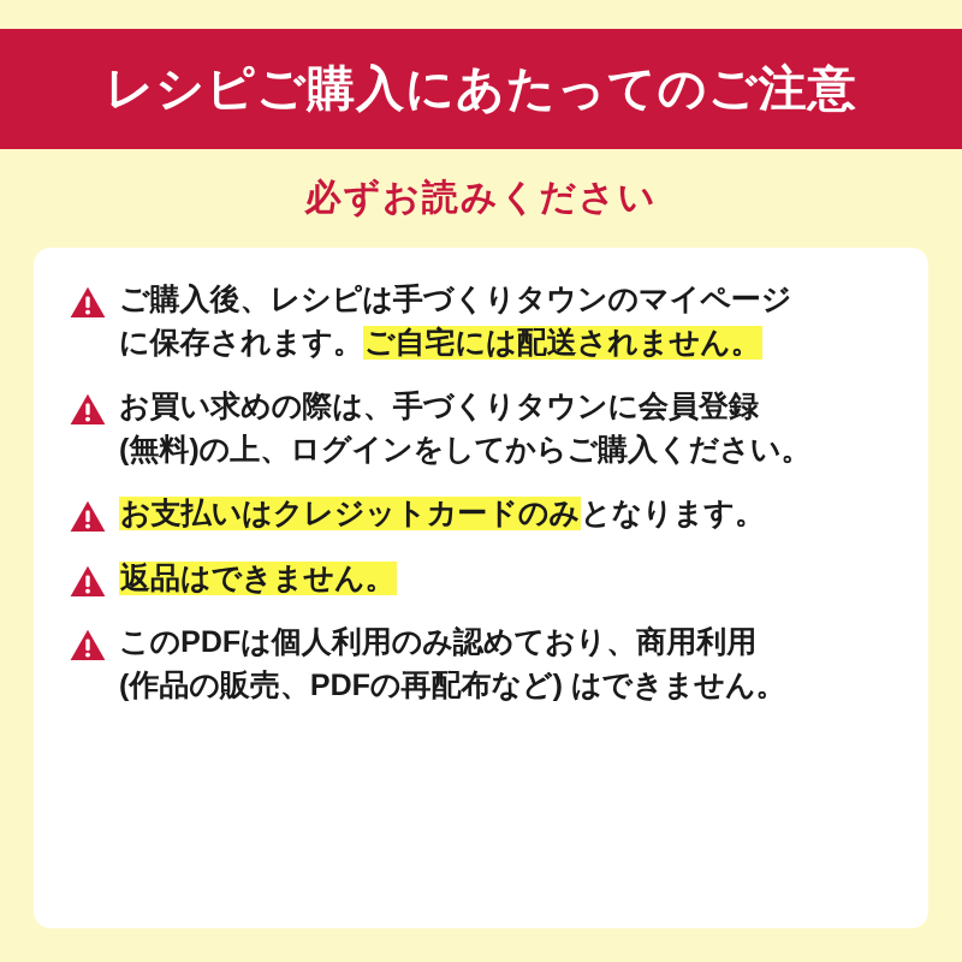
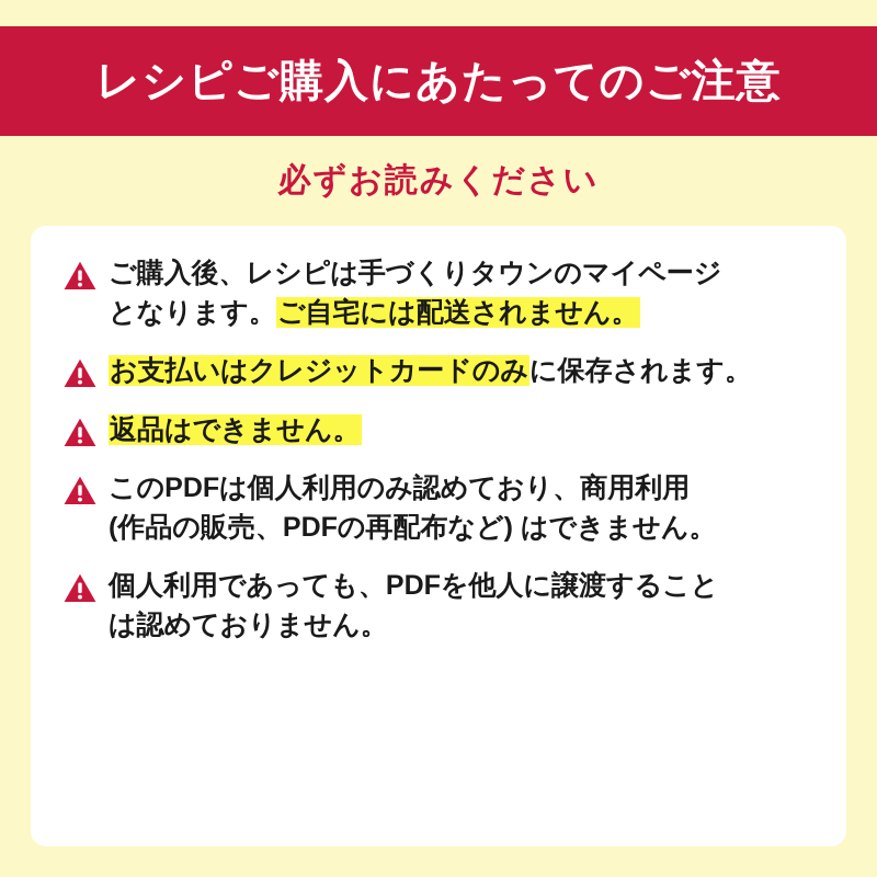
  レシピご購入にあたってのご注意
  必ずお読みください
  ご購入後、レシピは手づくりタウンのマイページ
- に保存されます。ご自宅には配送されません。
+ となります。ご自宅には配送されません。
- お買い求めの際は、手づくりタウンに会員登録
- (無料)の上、ログインをしてからご購入ください。
- お支払いはクレジットカードのみとなります。
+ お支払いはクレジットカードのみに保存されます。
  返品はできません。
  このPDFは個人利用のみ認めており、商用利用
  (作品の販売、PDFの再配布など) はできません。
+ 個人利用であっても、PDFを他人に譲渡すること
+ は認めておりません。
